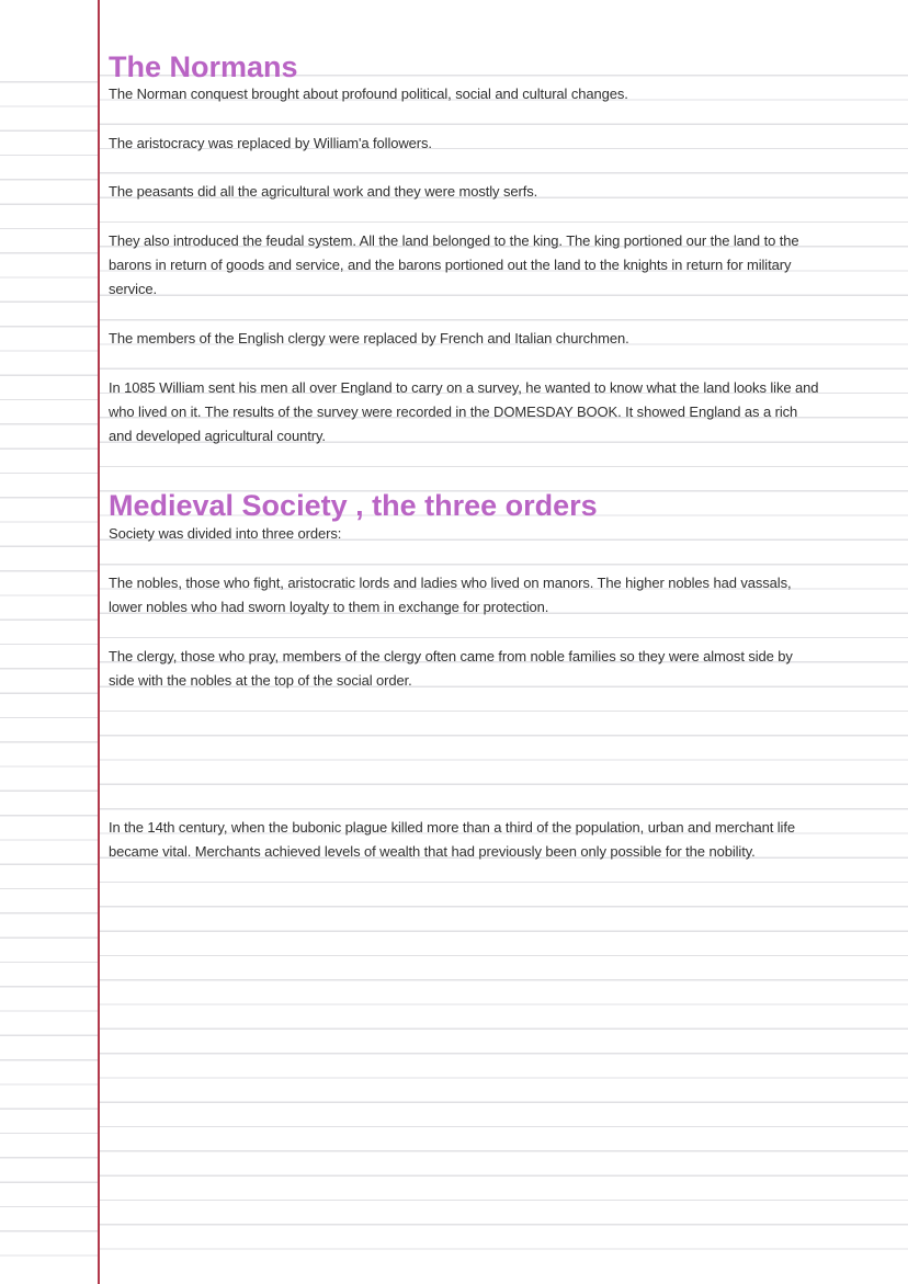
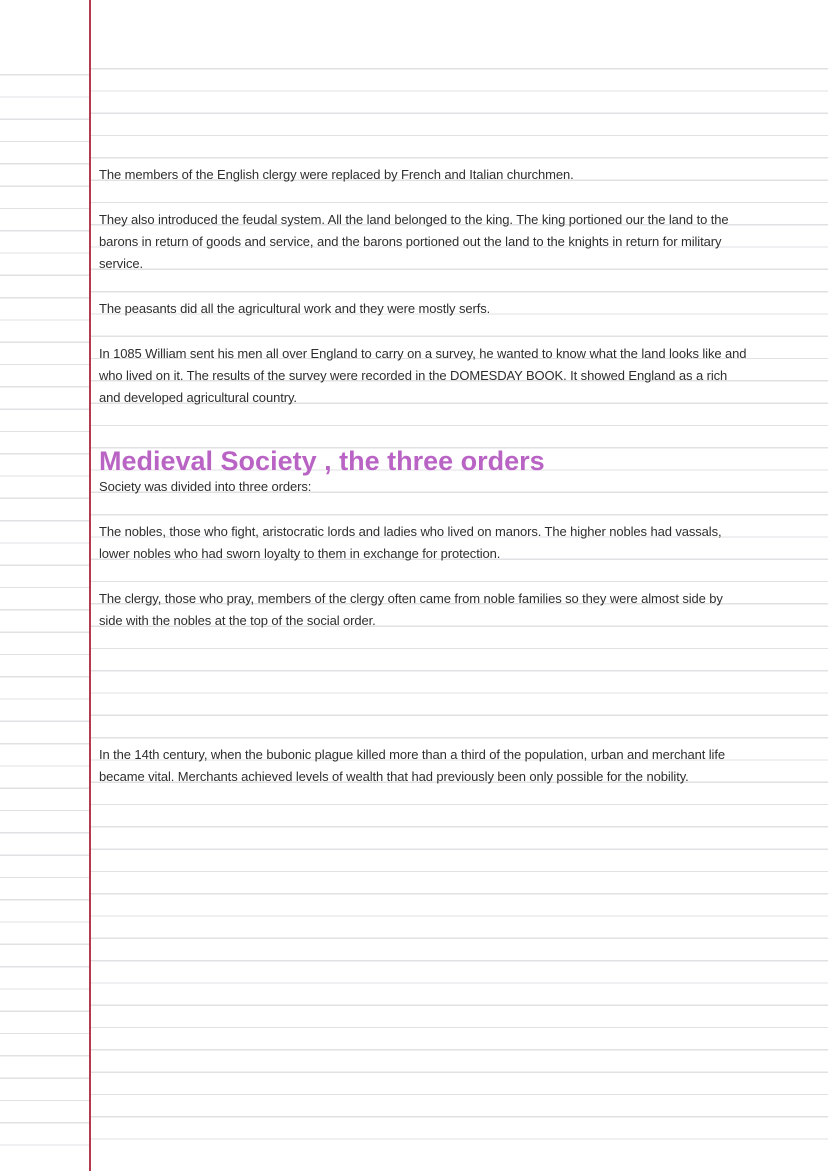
- The Normans
- The Norman conquest brought about profound political, social and cultural changes.
- The aristocracy was replaced by William'a followers.
- The peasants did all the agricultural work and they were mostly serfs.
+ The members of the English clergy were replaced by French and Italian churchmen.
  They also introduced the feudal system. All the land belonged to the king. The king portioned our the land to the
  barons in return of goods and service, and the barons portioned out the land to the knights in return for military
  service.
- The members of the English clergy were replaced by French and Italian churchmen.
+ The peasants did all the agricultural work and they were mostly serfs.
  In 1085 William sent his men all over England to carry on a survey, he wanted to know what the land looks like and
  who lived on it. The results of the survey were recorded in the DOMESDAY BOOK. It showed England as a rich
  and developed agricultural country.
  Medieval Society , the three orders
  Society was divided into three orders:
  The nobles, those who fight, aristocratic lords and ladies who lived on manors. The higher nobles had vassals,
  lower nobles who had sworn loyalty to them in exchange for protection.
  The clergy, those who pray, members of the clergy often came from noble families so they were almost side by
  side with the nobles at the top of the social order.
  In the 14th century, when the bubonic plague killed more than a third of the population, urban and merchant life
  became vital. Merchants achieved levels of wealth that had previously been only possible for the nobility.
